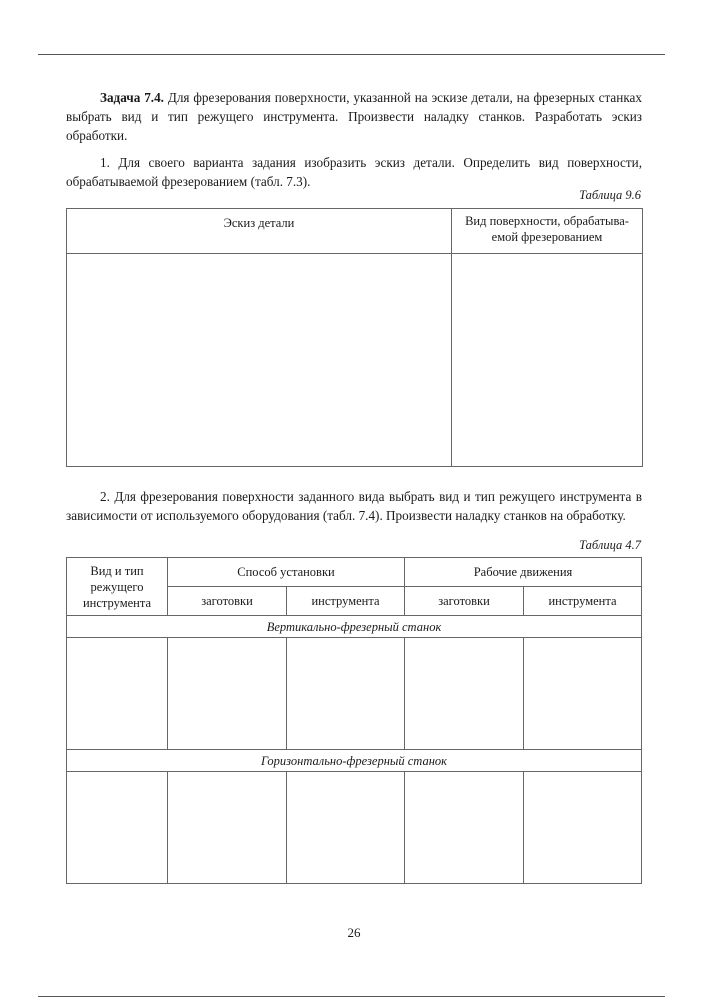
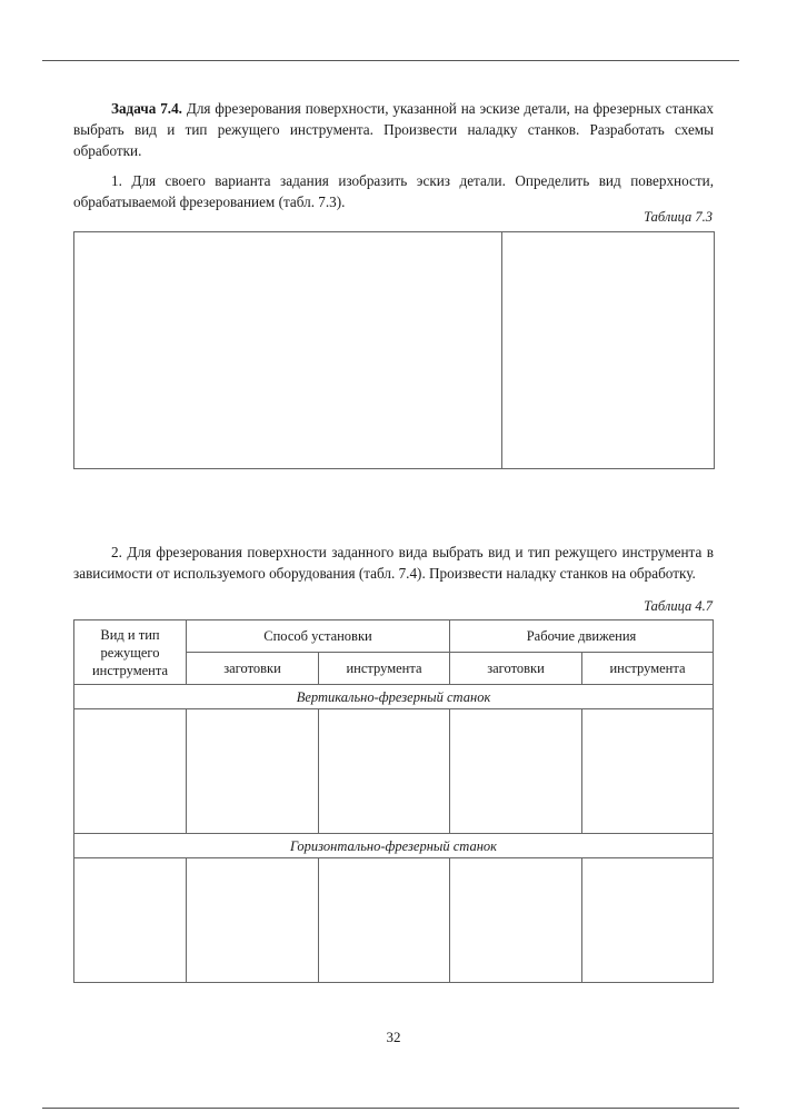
- Задача 7.4. Для фрезерования поверхности, указанной на эскизе детали, на фрезерных станках выбрать вид и тип режущего инструмента. Произвести наладку станков. Разработать эскиз обработки.
+ Задача 7.4. Для фрезерования поверхности, указанной на эскизе детали, на фрезерных станках выбрать вид и тип режущего инструмента. Произвести наладку станков. Разработать схемы обработки.
  1. Для своего варианта задания изобразить эскиз детали. Определить вид поверхности, обрабатываемой фрезерованием (табл. 7.3).
- Таблица 9.6
+ Таблица 7.3
- Эскиз детали	Вид поверхности, обрабатыва-емой фрезерованием
  2. Для фрезерования поверхности заданного вида выбрать вид и тип режущего инструмента в зависимости от используемого оборудования (табл. 7.4). Произвести наладку станков на обработку.
  Таблица 4.7
  Вид и тип режущего инструмента	Способ установки	Рабочие движения
  заготовки	инструмента	заготовки	инструмента
  Вертикально-фрезерный станок
  Горизонтально-фрезерный станок
- 26
+ 32
